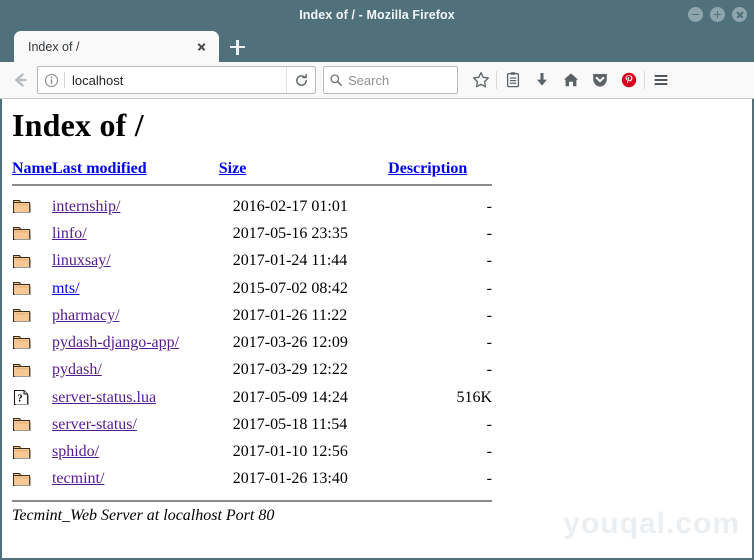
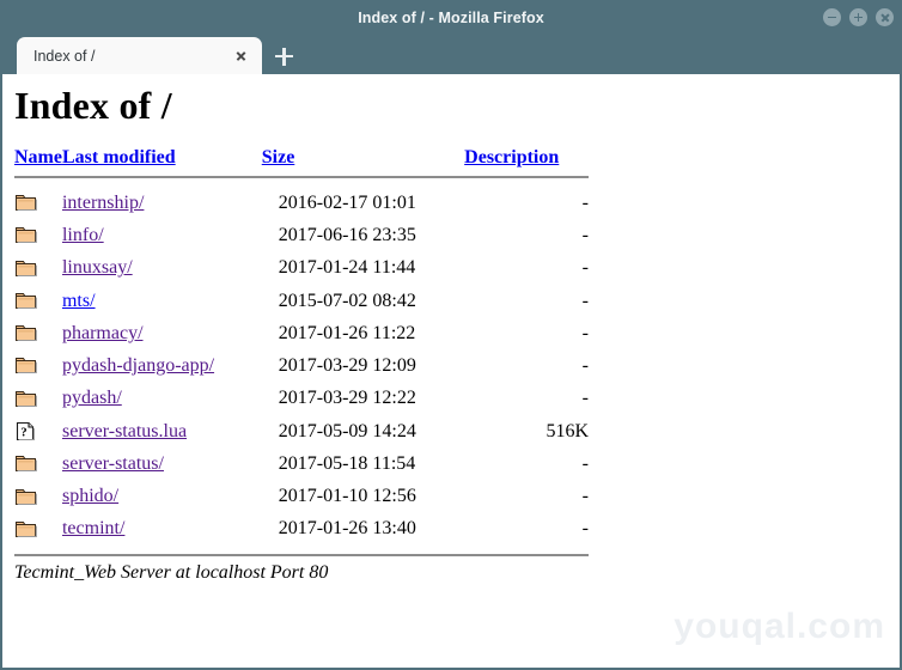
  Index of / - Mozilla Firefox
  Index of /
- localhost
- Search
  Index of /
  Name	Last modified	Size	Description
  	internship/	2016-02-17 01:01	-
- 	linfo/	2017-05-16 23:35	-
+ 	linfo/	2017-06-16 23:35	-
  	linuxsay/	2017-01-24 11:44	-
  	mts/	2015-07-02 08:42	-
  	pharmacy/	2017-01-26 11:22	-
- 	pydash-django-app/	2017-03-26 12:09	-
+ 	pydash-django-app/	2017-03-29 12:09	-
  	pydash/	2017-03-29 12:22	-
  ?	server-status.lua	2017-05-09 14:24	516K
  	server-status/	2017-05-18 11:54	-
  	sphido/	2017-01-10 12:56	-
  	tecmint/	2017-01-26 13:40	-
  Tecmint_Web Server at localhost Port 80
